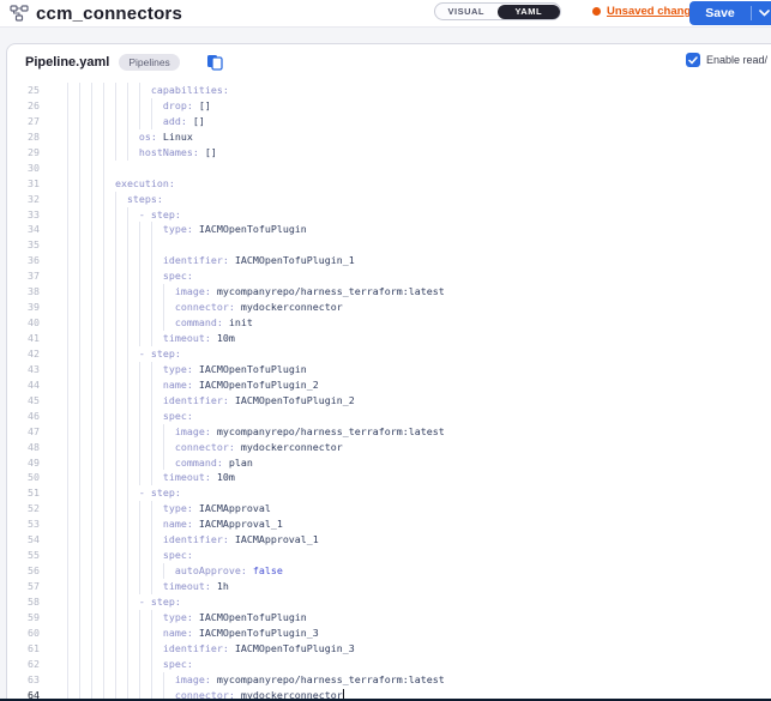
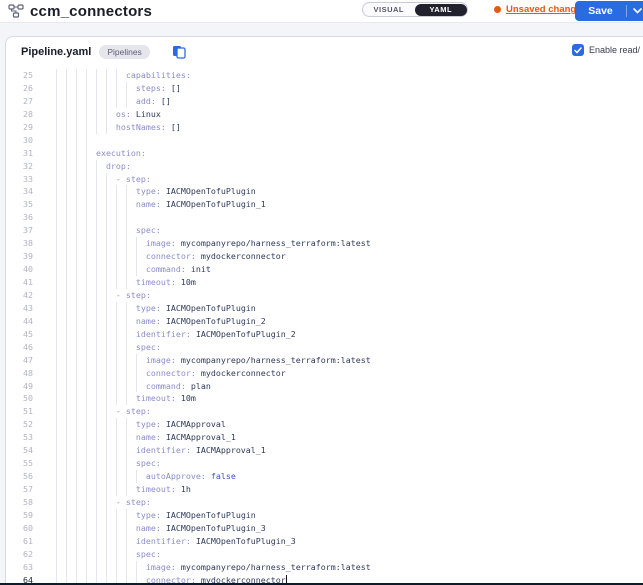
  ccm_connectors
  VISUAL
  YAML
  Unsaved chang
  Save
  Pipeline.yaml
  Pipelines
  Enable read/
  25
  capabilities:
  26
- drop: []
+ steps: []
  27
  add: []
  28
  os: Linux
  29
  hostNames: []
  30
  31
  execution:
  32
- steps:
+ drop:
  33
  - step:
  34
  type: IACMOpenTofuPlugin
  35
+ name: IACMOpenTofuPlugin_1
  36
- identifier: IACMOpenTofuPlugin_1
  37
  spec:
  38
  image: mycompanyrepo/harness_terraform:latest
  39
  connector: mydockerconnector
  40
  command: init
  41
  timeout: 10m
  42
  - step:
  43
  type: IACMOpenTofuPlugin
  44
  name: IACMOpenTofuPlugin_2
  45
  identifier: IACMOpenTofuPlugin_2
  46
  spec:
  47
  image: mycompanyrepo/harness_terraform:latest
  48
  connector: mydockerconnector
  49
  command: plan
  50
  timeout: 10m
  51
  - step:
  52
  type: IACMApproval
  53
  name: IACMApproval_1
  54
  identifier: IACMApproval_1
  55
  spec:
  56
  autoApprove: false
  57
  timeout: 1h
  58
  - step:
  59
  type: IACMOpenTofuPlugin
  60
  name: IACMOpenTofuPlugin_3
  61
  identifier: IACMOpenTofuPlugin_3
  62
  spec:
  63
  image: mycompanyrepo/harness_terraform:latest
  64
  connector: mydockerconnector
